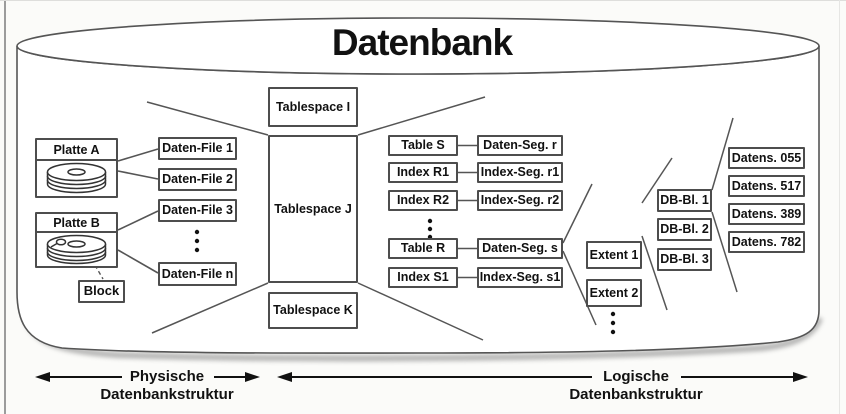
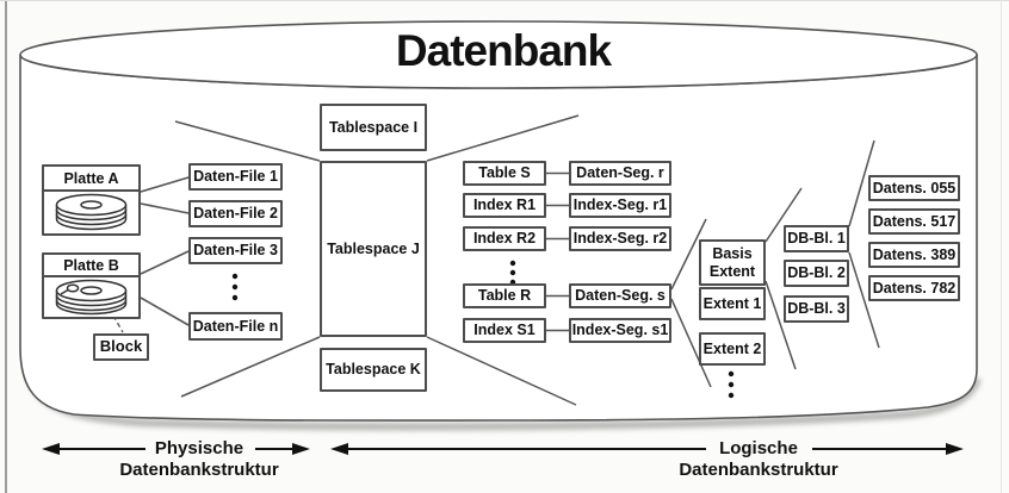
  Datenbank
  Platte A
  Platte B
  Block
  Daten-File 1
  Daten-File 2
  Daten-File 3
  Daten-File n
  Tablespace I
  Tablespace J
  Tablespace K
  Table S
  Index R1
  Index R2
  Table R
  Index S1
  Daten-Seg. r
  Index-Seg. r1
  Index-Seg. r2
  Daten-Seg. s
  Index-Seg. s1
+ Basis Extent
  Extent 1
  Extent 2
  DB-Bl. 1
  DB-Bl. 2
  DB-Bl. 3
  Datens. 055
  Datens. 517
  Datens. 389
  Datens. 782
  Physische
  Datenbankstruktur
  Logische
  Datenbankstruktur
